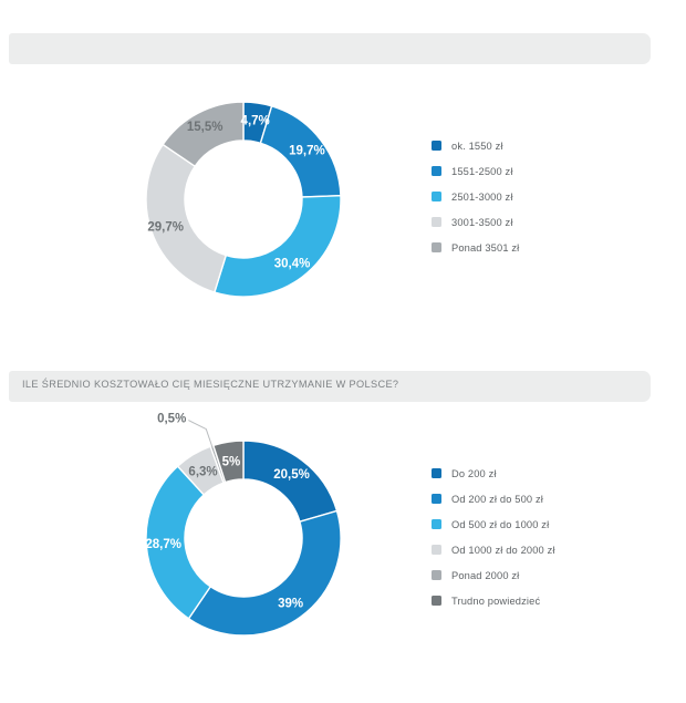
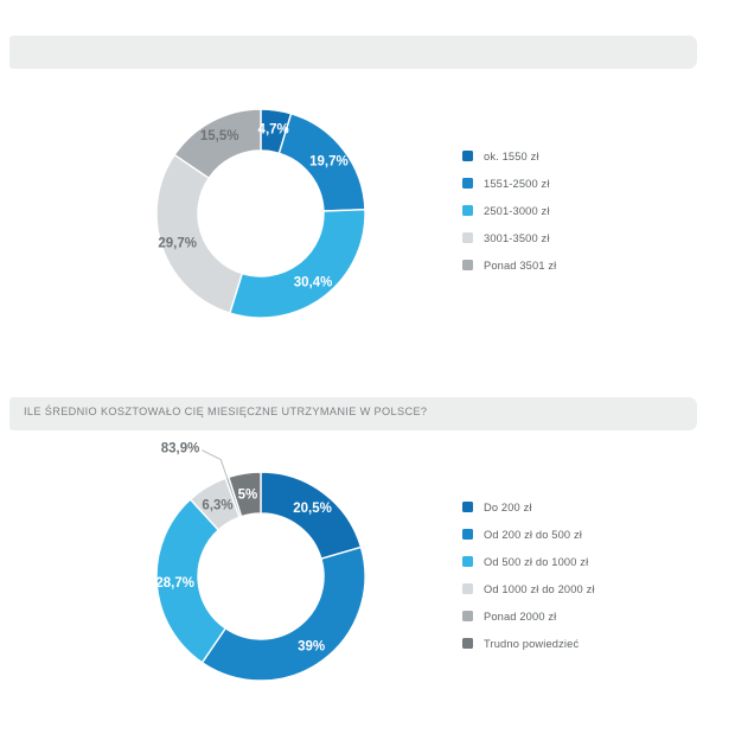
  4,7%
  19,7%
  30,4%
  29,7%
  15,5%
  ok. 1550 zł
  1551-2500 zł
  2501-3000 zł
  3001-3500 zł
  Ponad 3501 zł
  ILE ŚREDNIO KOSZTOWAŁO CIĘ MIESIĘCZNE UTRZYMANIE W POLSCE?
  20,5%
  39%
  28,7%
  6,3%
- 0,5%
+ 83,9%
  5%
  Do 200 zł
  Od 200 zł do 500 zł
  Od 500 zł do 1000 zł
  Od 1000 zł do 2000 zł
  Ponad 2000 zł
  Trudno powiedzieć
